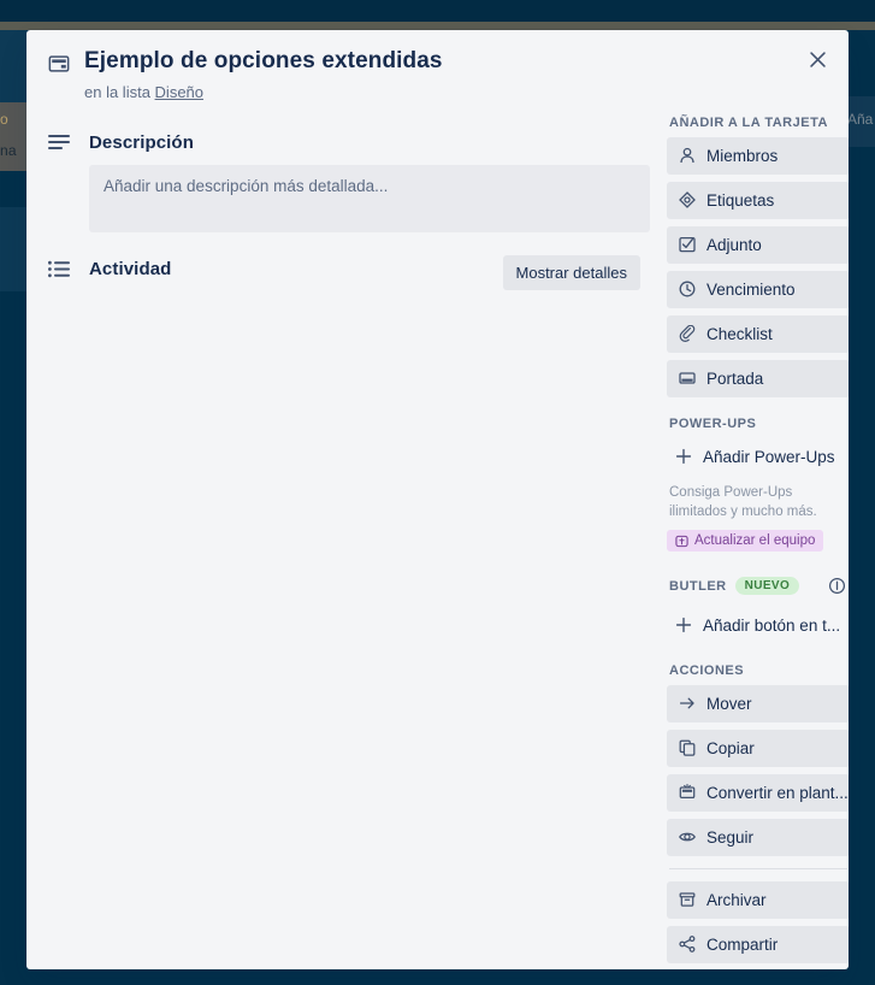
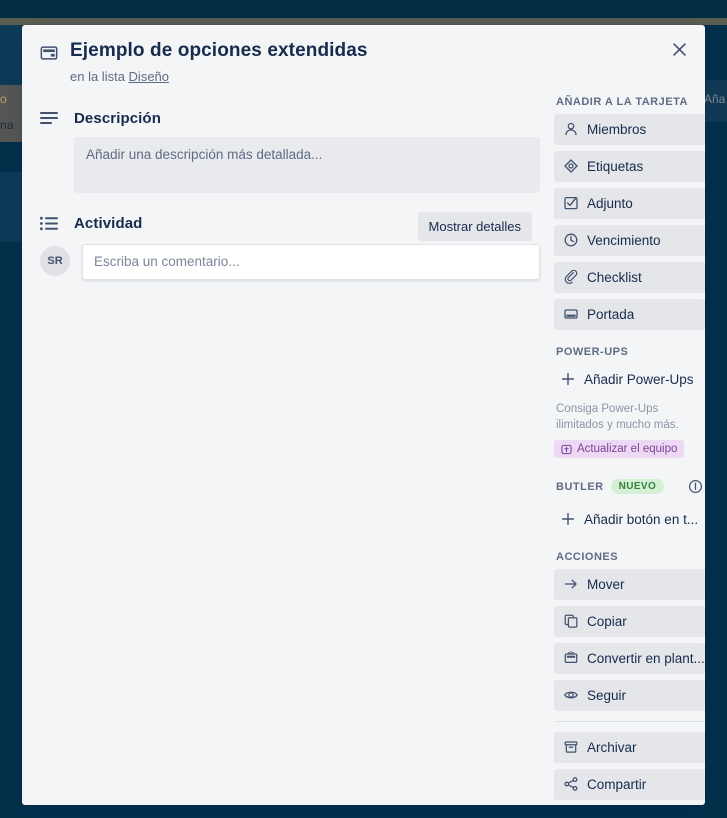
  o
  na
  Aña
  Ejemplo de opciones extendidas
  en la lista Diseño
  Descripción
  Añadir una descripción más detallada...
  Actividad
  Mostrar detalles
+ SR
+ Escriba un comentario...
  AÑADIR A LA TARJETA
  Miembros
  Etiquetas
  Adjunto
  Vencimiento
  Checklist
  Portada
  POWER-UPS
  Añadir Power-Ups
  Consiga Power-Ups ilimitados y mucho más.
  Actualizar el equipo
  BUTLER
  NUEVO
  Añadir botón en t...
  ACCIONES
  Mover
  Copiar
  Convertir en plant...
  Seguir
  Archivar
  Compartir
